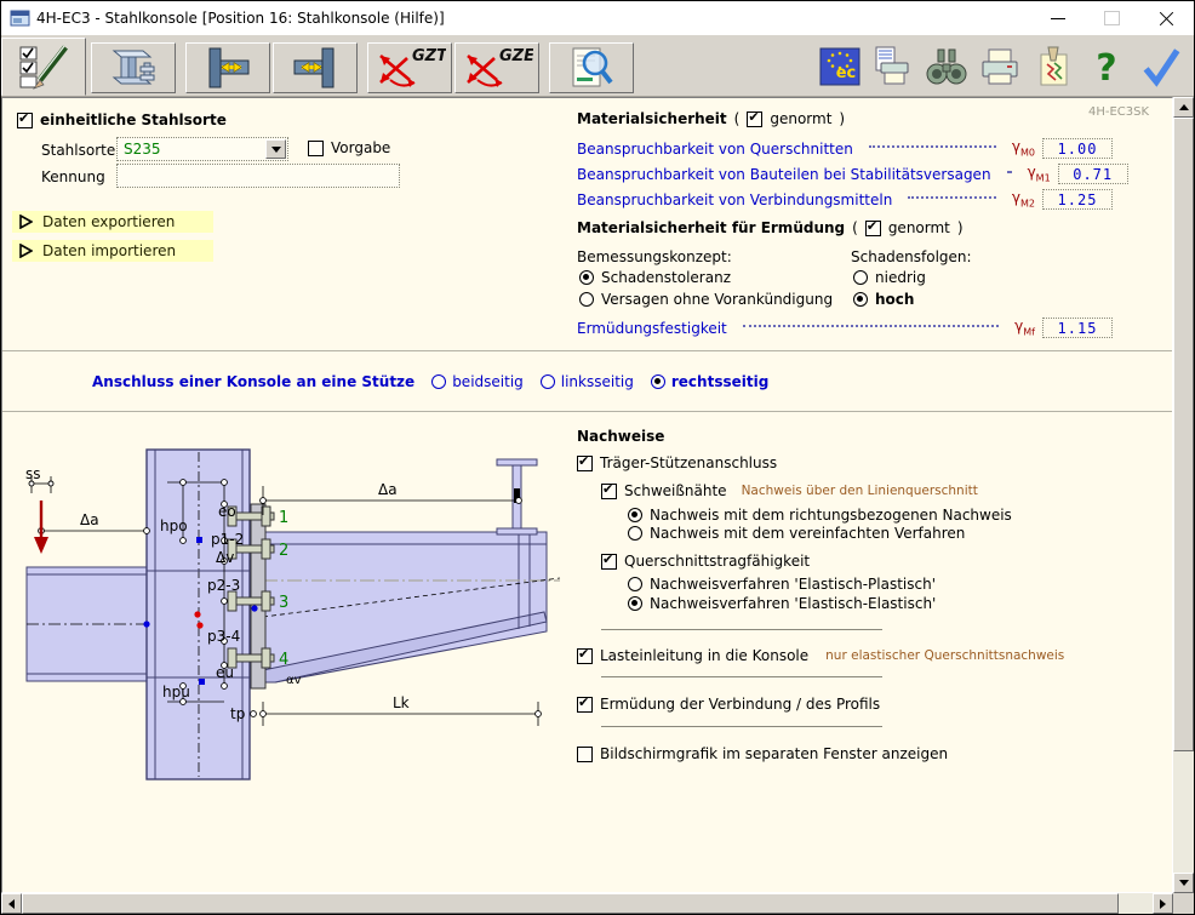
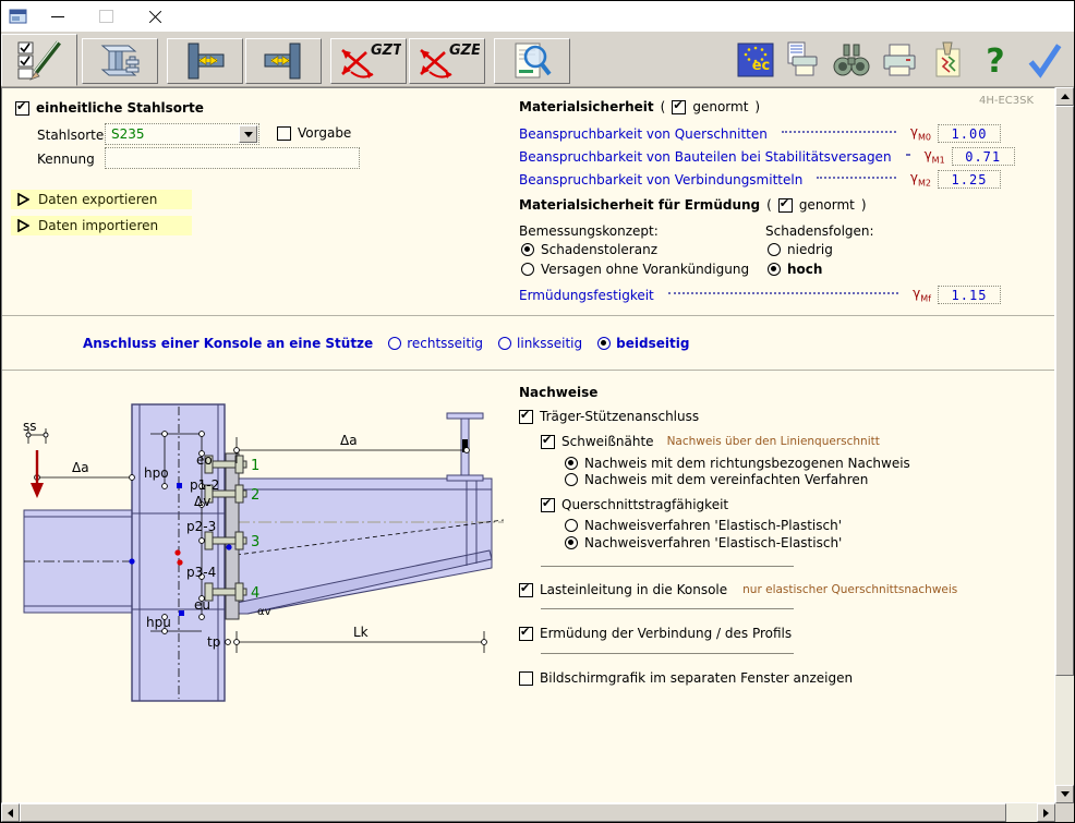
- 4H-EC3 - Stahlkonsole [Position 16: Stahlkonsole (Hilfe)]
  GZT
  GZE
  ec
  ?
  einheitliche Stahlsorte
  Stahlsorte
  S235
  Vorgabe
  Kennung
  Daten exportieren
  Daten importieren
  4H-EC3SK
  Materialsicherheit
  (
  genormt
  )
  Beanspruchbarkeit von Querschnitten
  γM0
  1.00
  Beanspruchbarkeit von Bauteilen bei Stabilitätsversagen
  γM1
  0.71
  Beanspruchbarkeit von Verbindungsmitteln
  γM2
  1.25
  Materialsicherheit für Ermüdung
  (
  genormt
  )
  Bemessungskonzept:
  Schadensfolgen:
  Schadenstoleranz
  Versagen ohne Vorankündigung
  niedrig
  hoch
  Ermüdungsfestigkeit
  γMf
  1.15
  Anschluss einer Konsole an eine Stütze
- beidseitig
+ rechtsseitig
  linksseitig
- rechtsseitig
+ beidseitig
  1
  2
  3
  4
  ss
  Δa
  Δa
  hpo
  eo
  p1-2
  Δv
  p2-3
  p3-4
  eu
  hpu
  tp
  Lk
  αv
  Nachweise
  Träger-Stützenanschluss
  Schweißnähte
  Nachweis über den Linienquerschnitt
  Nachweis mit dem richtungsbezogenen Nachweis
  Nachweis mit dem vereinfachten Verfahren
  Querschnittstragfähigkeit
  Nachweisverfahren 'Elastisch-Plastisch'
  Nachweisverfahren 'Elastisch-Elastisch'
  Lasteinleitung in die Konsole
  nur elastischer Querschnittsnachweis
  Ermüdung der Verbindung / des Profils
  Bildschirmgrafik im separaten Fenster anzeigen
